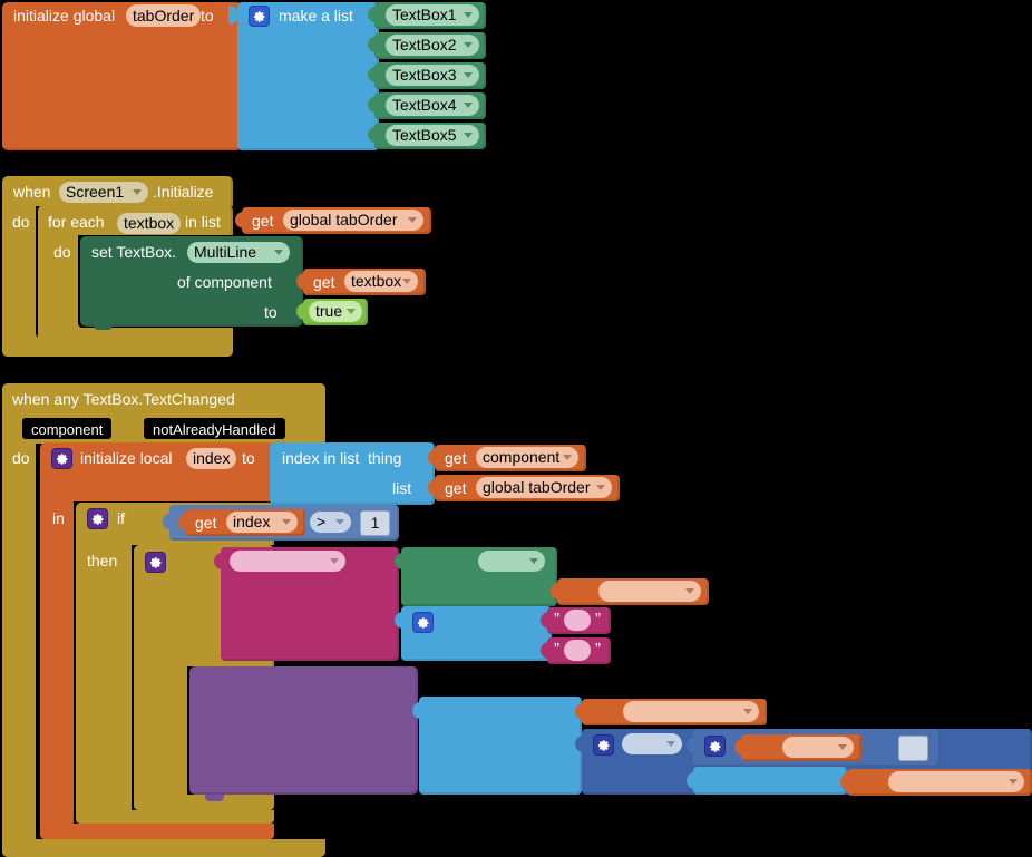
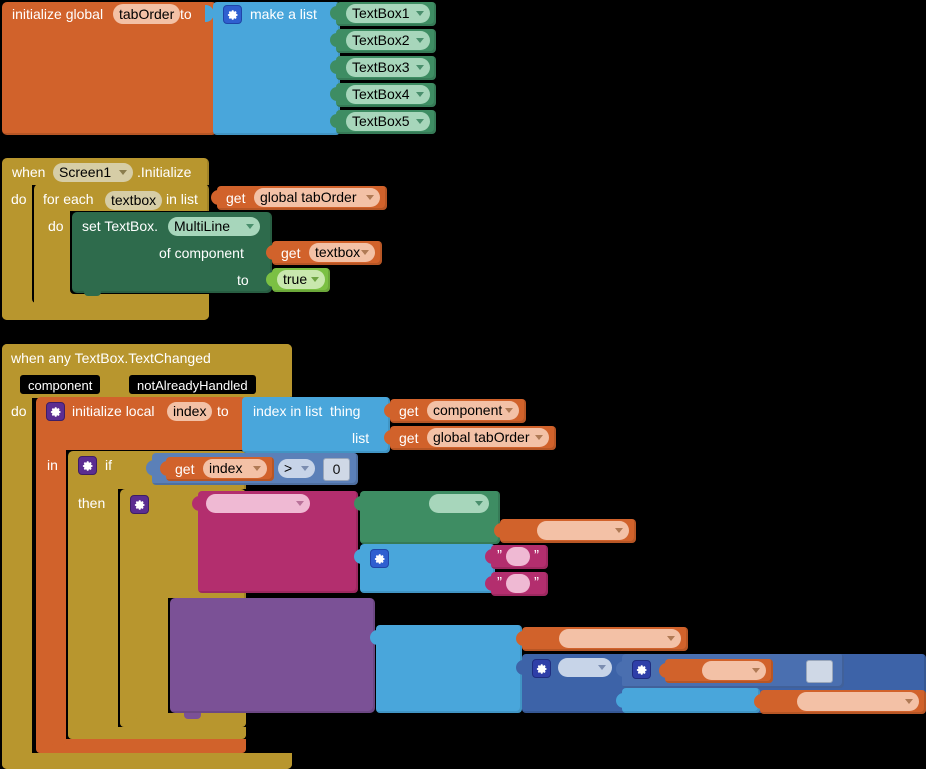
  initialize global
  tabOrder
  to
  make a list
  TextBox1
  TextBox2
  TextBox3
  TextBox4
  TextBox5
  when
  Screen1
  .Initialize
  do
  for each
  textbox
  in list
  get
  global tabOrder
  do
  set TextBox.
  MultiLine
  of component
  get
  textbox
  to
  true
  when any TextBox.TextChanged
  component
  notAlreadyHandled
  do
  initialize local
  index
  to
  index in list thing
  list
  get
  component
  get
  global tabOrder
  in
  if
  get
  index
  >
- 1
+ 0
  then
  ”
  ”
  ”
  ”
